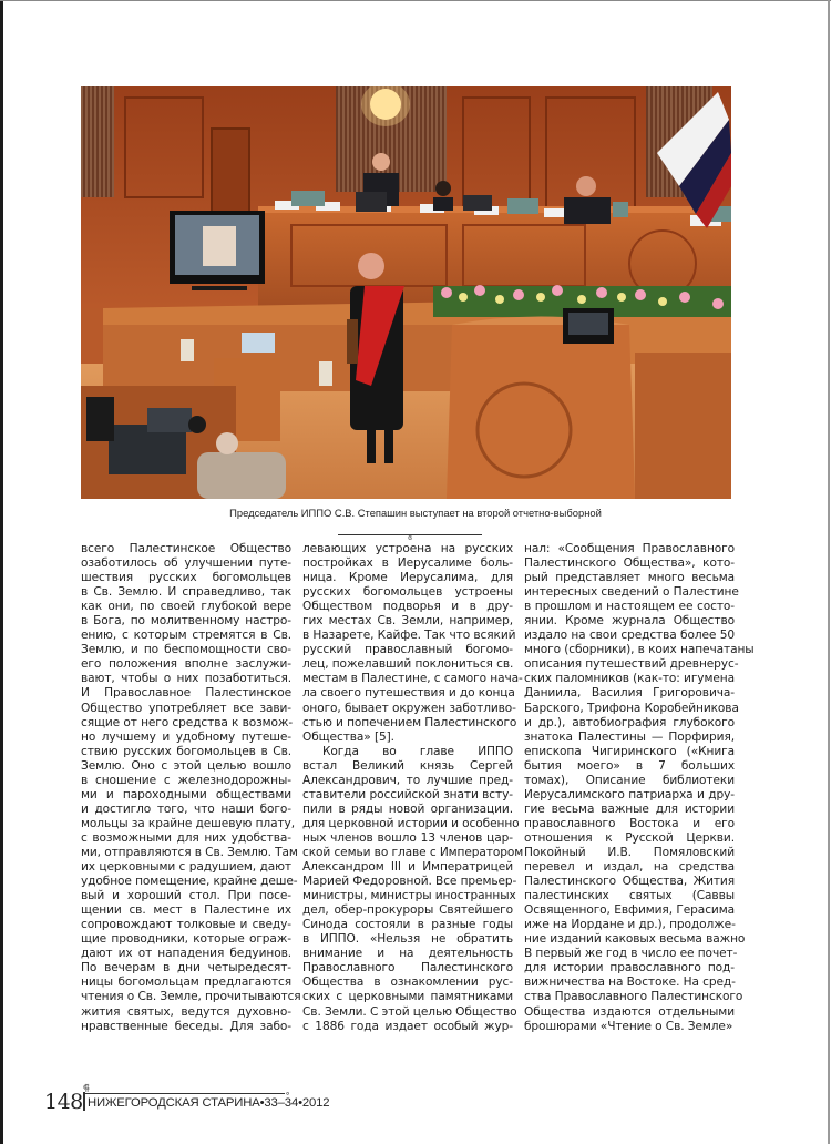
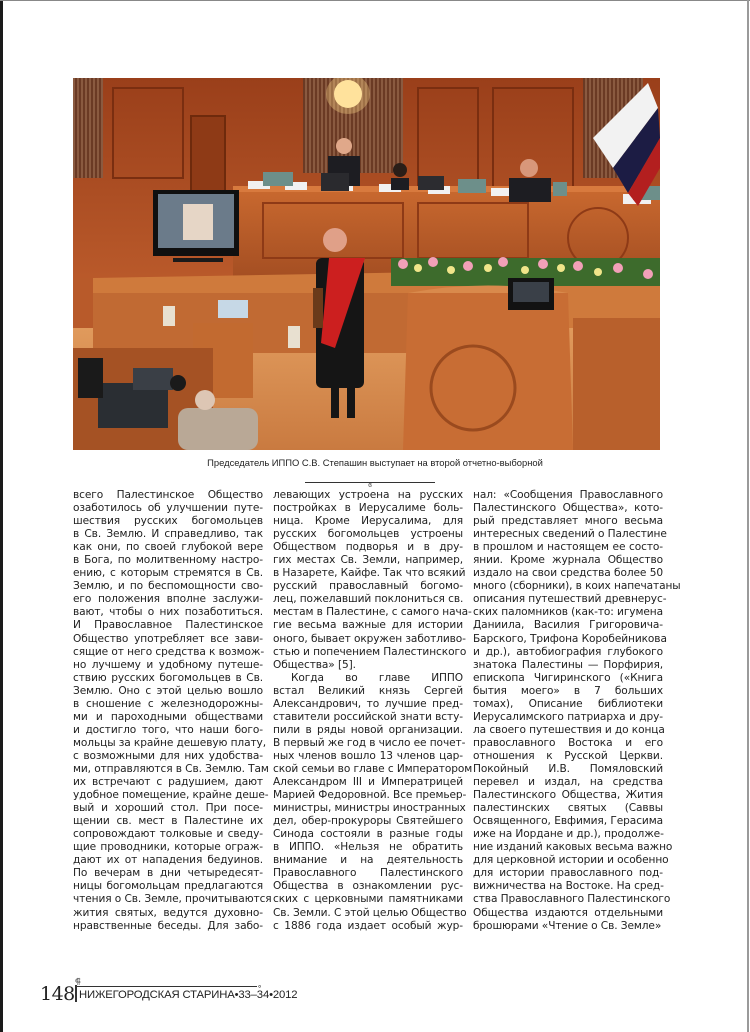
  Председатель ИППО С.В. Степашин выступает на второй отчетно-выборной
  всего Палестинское Общество
  озаботилось об улучшении путе-
  шествия русских богомольцев
  в Св. Землю. И справедливо, так
  как они, по своей глубокой вере
  в Бога, по молитвенному настро-
  ению, с которым стремятся в Св.
  Землю, и по беспомощности сво-
  его положения вполне заслужи-
  вают, чтобы о них позаботиться.
  И Православное Палестинское
  Общество употребляет все зави-
  сящие от него средства к возмож-
  но лучшему и удобному путеше-
  ствию русских богомольцев в Св.
  Землю. Оно с этой целью вошло
  в сношение с железнодорожны-
  ми и пароходными обществами
  и достигло того, что наши бого-
  мольцы за крайне дешевую плату,
  с возможными для них удобства-
  ми, отправляются в Св. Землю. Там
- их церковными с радушием, дают
+ их встречают с радушием, дают
  удобное помещение, крайне деше-
  вый и хороший стол. При посе-
  щении св. мест в Палестине их
  сопровождают толковые и сведу-
  щие проводники, которые ограж-
  дают их от нападения бедуинов.
  По вечерам в дни четыредесят-
  ницы богомольцам предлагаются
  чтения о Св. Земле, прочитываются
  жития святых, ведутся духовно-
  нравственные беседы. Для забо-
  левающих устроена на русских
  постройках в Иерусалиме боль-
  ница. Кроме Иерусалима, для
  русских богомольцев устроены
  Обществом подворья и в дру-
  гих местах Св. Земли, например,
  в Назарете, Кайфе. Так что всякий
  русский православный богомо-
  лец, пожелавший поклониться св.
  местам в Палестине, с самого нача-
- ла своего путешествия и до конца
+ гие весьма важные для истории
  оного, бывает окружен заботливо-
  стью и попечением Палестинского
  Общества» [5].
  Когда во главе ИППО
  встал Великий князь Сергей
  Александрович, то лучшие пред-
  ставители российской знати всту-
  пили в ряды новой организации.
- для церковной истории и особенно
+ В первый же год в число ее почет-
  ных членов вошло 13 членов цар-
  ской семьи во главе с Императором
  Александром III и Императрицей
  Марией Федоровной. Все премьер-
  министры, министры иностранных
  дел, обер-прокуроры Святейшего
  Синода состояли в разные годы
  в ИППО. «Нельзя не обратить
  внимание и на деятельность
  Православного Палестинского
  Общества в ознакомлении рус-
  ских с церковными памятниками
  Св. Земли. С этой целью Общество
  с 1886 года издает особый жур-
  нал: «Сообщения Православного
  Палестинского Общества», кото-
  рый представляет много весьма
  интересных сведений о Палестине
  в прошлом и настоящем ее состо-
  янии. Кроме журнала Общество
  издало на свои средства более 50
  много (сборники), в коих напечатаны
  описания путешествий древнерус-
  ских паломников (как-то: игумена
  Даниила, Василия Григоровича-
  Барского, Трифона Коробейникова
  и др.), автобиография глубокого
  знатока Палестины — Порфирия,
  епископа Чигиринского («Книга
  бытия моего» в 7 больших
  томах), Описание библиотеки
  Иерусалимского патриарха и дру-
- гие весьма важные для истории
+ ла своего путешествия и до конца
  православного Востока и его
  отношения к Русской Церкви.
  Покойный И.В. Помяловский
  перевел и издал, на средства
  Палестинского Общества, Жития
  палестинских святых (Саввы
  Освященного, Евфимия, Герасима
  иже на Иордане и др.), продолже-
  ние изданий каковых весьма важно
- В первый же год в число ее почет-
+ для церковной истории и особенно
  для истории православного под-
  вижничества на Востоке. На сред-
  ства Православного Палестинского
  Общества издаются отдельными
  брошюрами «Чтение о Св. Земле»
  148
  ⸿
  ∘
  НИЖЕГОРОДСКАЯ СТАРИНА•33–34•2012
